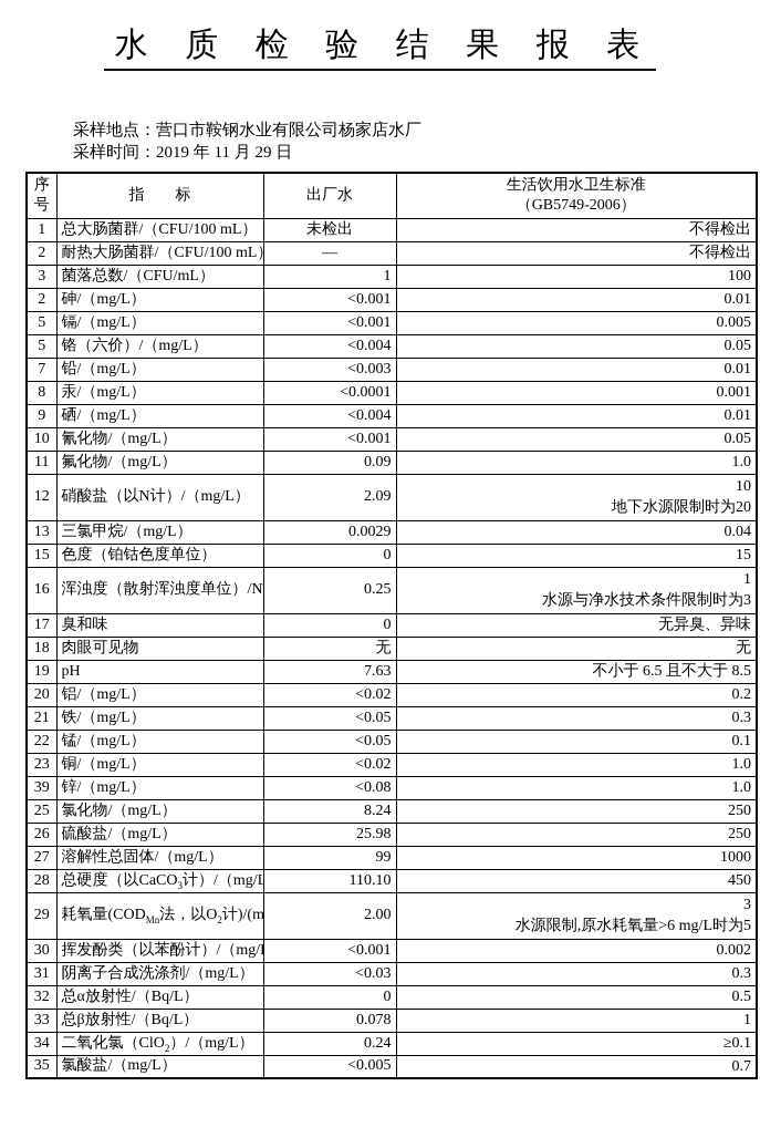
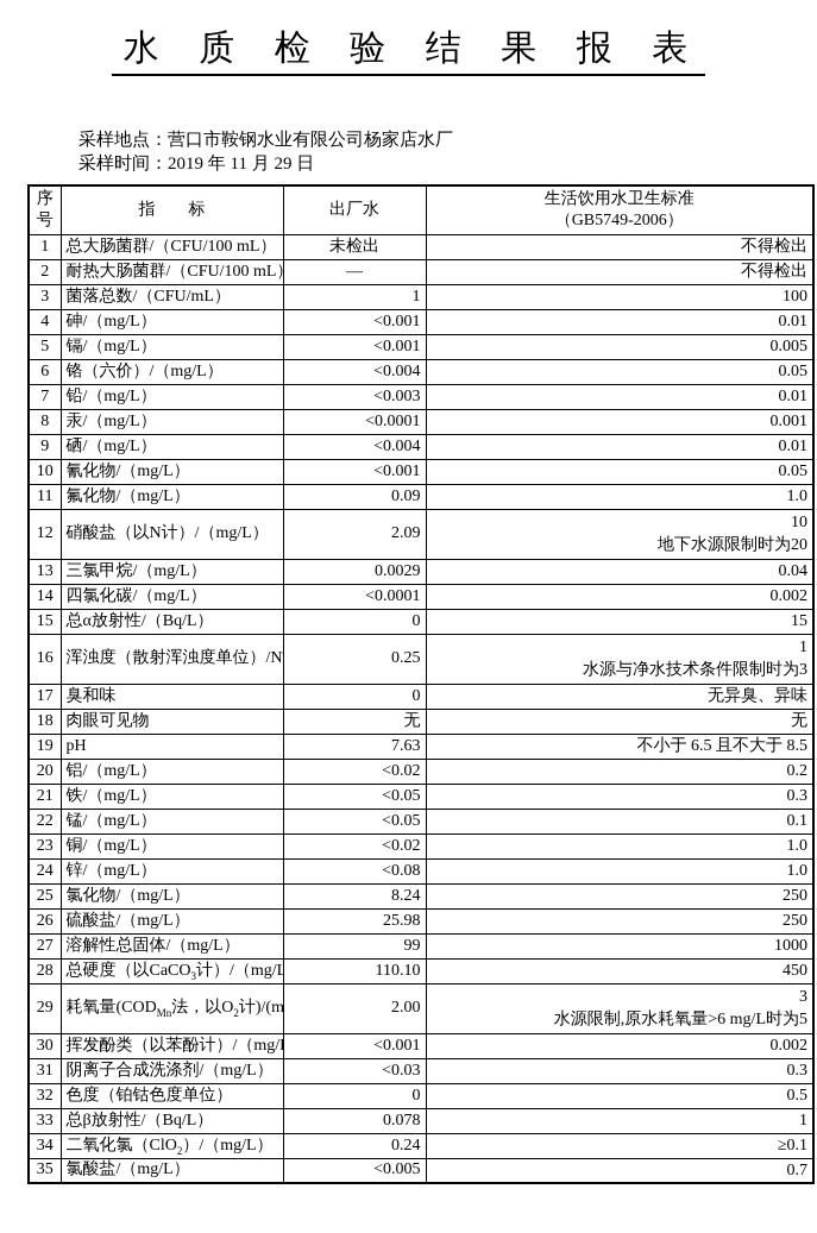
  水 质 检 验 结 果 报 表
  采样地点：营口市鞍钢水业有限公司杨家店水厂
  采样时间：2019 年 11 月 29 日
  序号	指 标	出厂水	生活饮用水卫生标准 （GB5749-2006）
  1	总大肠菌群/（CFU/100 mL）	未检出	不得检出
  2	耐热大肠菌群/（CFU/100 mL	—	不得检出
  3	菌落总数/（CFU/mL）	1	100
- 2	砷/（mg/L）	<0.001	0.01
+ 4	砷/（mg/L）	<0.001	0.01
  5	镉/（mg/L）	<0.001	0.005
- 5	铬（六价）/（mg/L）	<0.004	0.05
+ 6	铬（六价）/（mg/L）	<0.004	0.05
  7	铅/（mg/L）	<0.003	0.01
  8	汞/（mg/L）	<0.0001	0.001
  9	硒/（mg/L）	<0.004	0.01
  10	氰化物/（mg/L）	<0.001	0.05
  11	氟化物/（mg/L）	0.09	1.0
  12	硝酸盐（以N计）/（mg/L）	2.09	10地下水源限制时为20
  13	三氯甲烷/（mg/L）	0.0029	0.04
+ 14	四氯化碳/（mg/L）	<0.0001	0.002
- 15	色度（铂钴色度单位）	0	15
+ 15	总α放射性/（Bq/L）	0	15
  16	浑浊度（散射浑浊度单位）/N	0.25	1水源与净水技术条件限制时为3
  17	臭和味	0	无异臭、异味
  18	肉眼可见物	无	无
  19	pH	7.63	不小于 6.5 且不大于 8.5
  20	铝/（mg/L）	<0.02	0.2
  21	铁/（mg/L）	<0.05	0.3
  22	锰/（mg/L）	<0.05	0.1
  23	铜/（mg/L）	<0.02	1.0
- 39	锌/（mg/L）	<0.08	1.0
+ 24	锌/（mg/L）	<0.08	1.0
  25	氯化物/（mg/L）	8.24	250
  26	硫酸盐/（mg/L）	25.98	250
  27	溶解性总固体/（mg/L）	99	1000
  28	总硬度（以CaCO3计）/（mg/L	110.10	450
  29	耗氧量(CODMn法，以O2计)/(m	2.00	3水源限制,原水耗氧量>6 mg/L时为5
  30	挥发酚类（以苯酚计）/（mg/	<0.001	0.002
  31	阴离子合成洗涤剂/（mg/L）	<0.03	0.3
- 32	总α放射性/（Bq/L）	0	0.5
+ 32	色度（铂钴色度单位）	0	0.5
  33	总β放射性/（Bq/L）	0.078	1
  34	二氧化氯（ClO2）/（mg/L）	0.24	≥0.1
  35	氯酸盐/（mg/L）	<0.005	0.7
